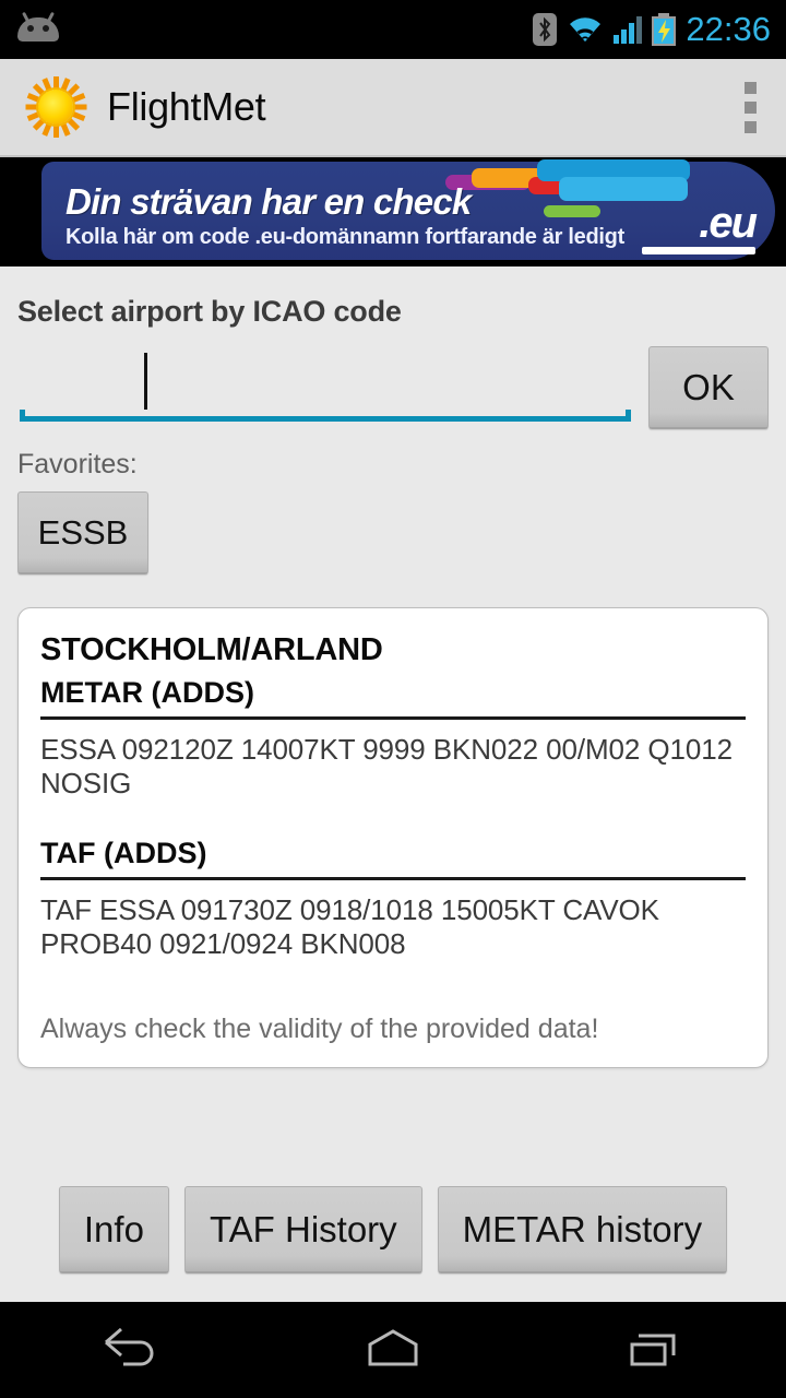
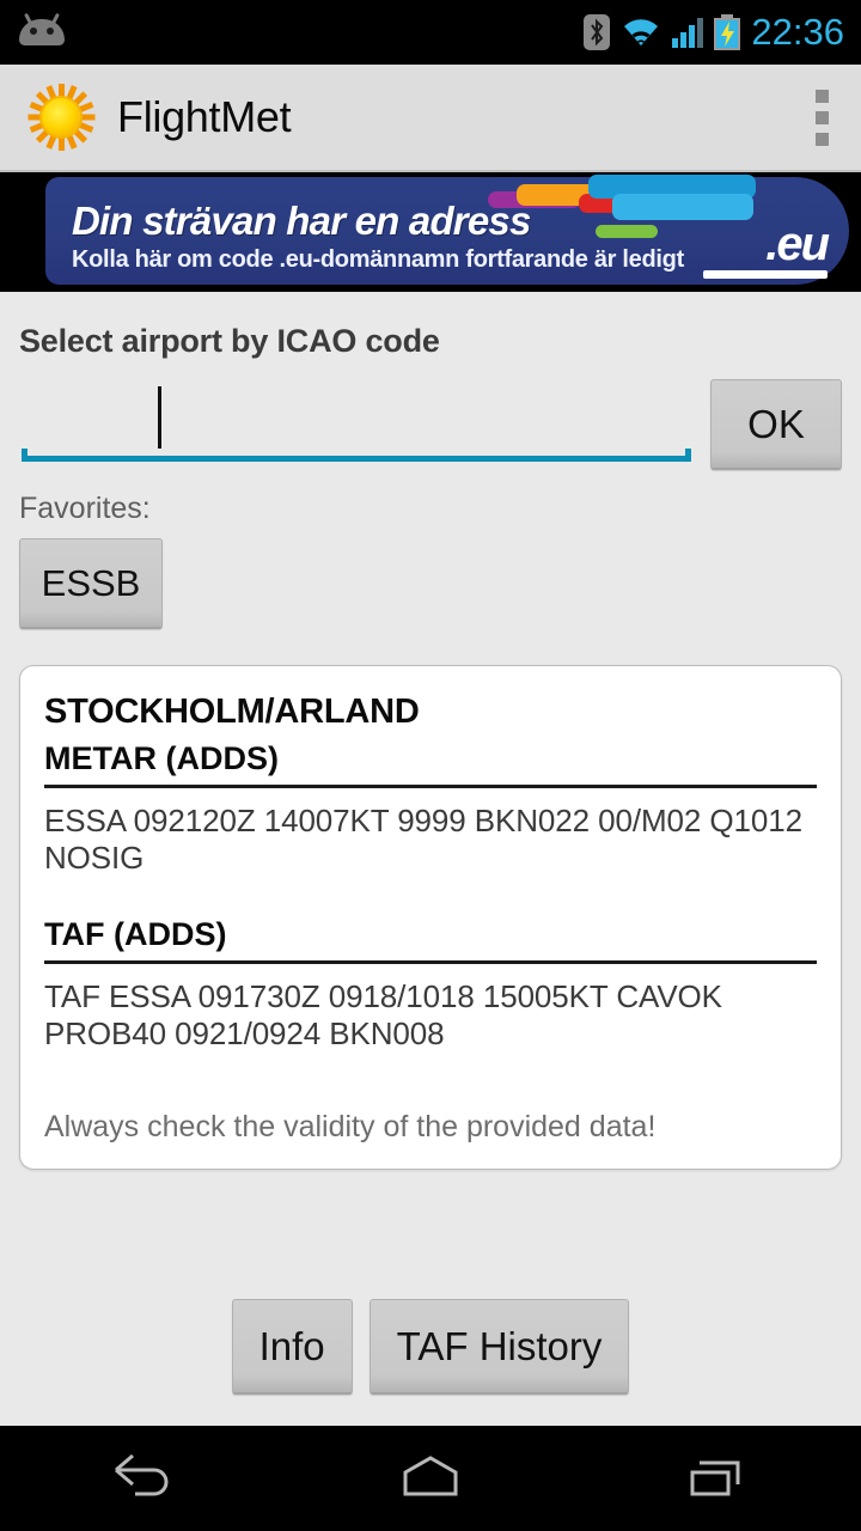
  22:36
  FlightMet
- Din strävan har en check
+ Din strävan har en adress
  Kolla här om code .eu-domännamn fortfarande är ledigt
  .eu
  Select airport by ICAO code
  OK
  Favorites:
  ESSB
  STOCKHOLM/ARLAND
  METAR (ADDS)
  ESSA 092120Z 14007KT 9999 BKN022 00/M02 Q1012 NOSIG
  TAF (ADDS)
  TAF ESSA 091730Z 0918/1018 15005KT CAVOK PROB40 0921/0924 BKN008
  Always check the validity of the provided data!
  Info
  TAF History
- METAR history
